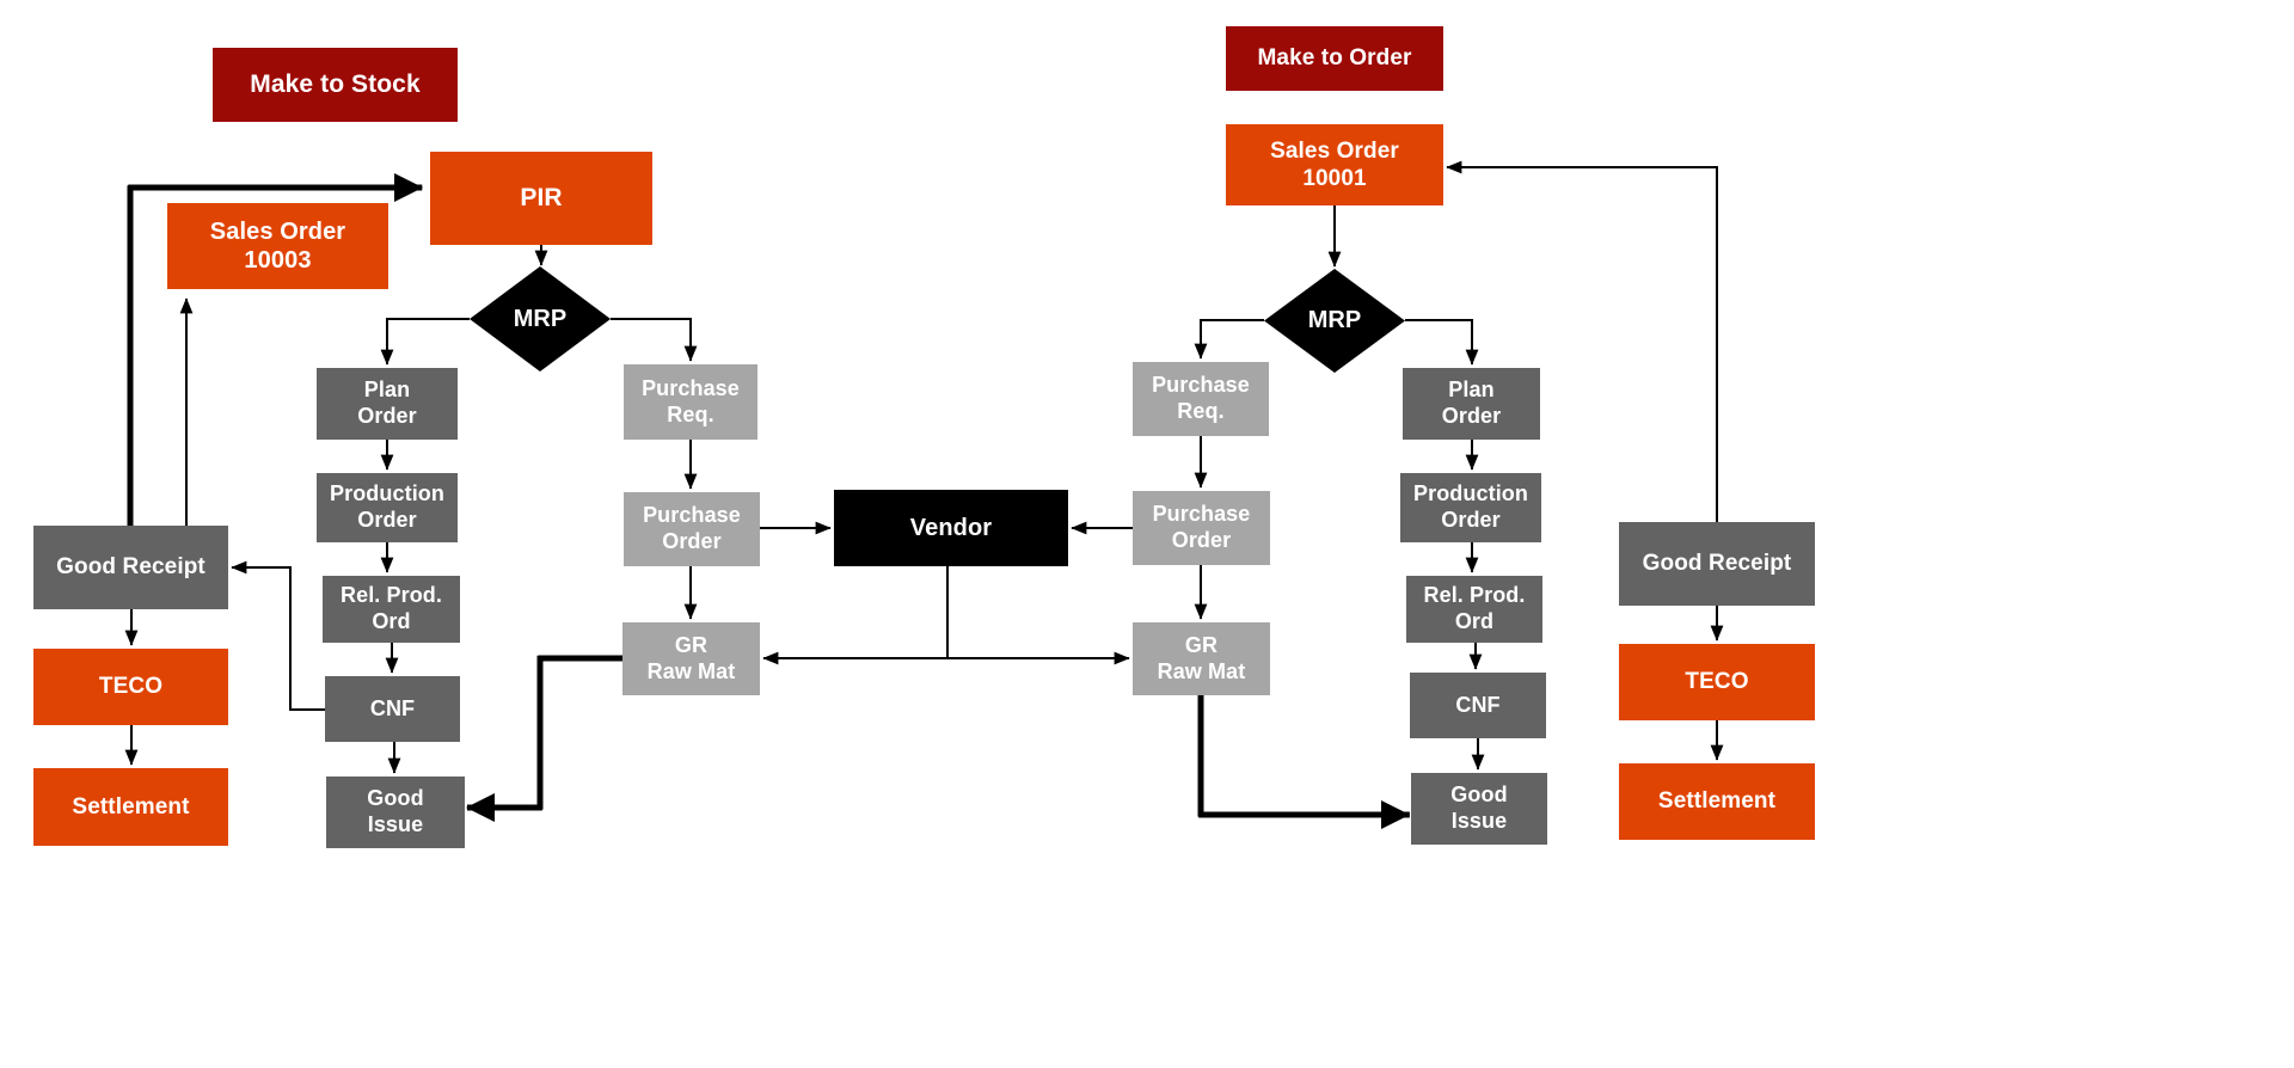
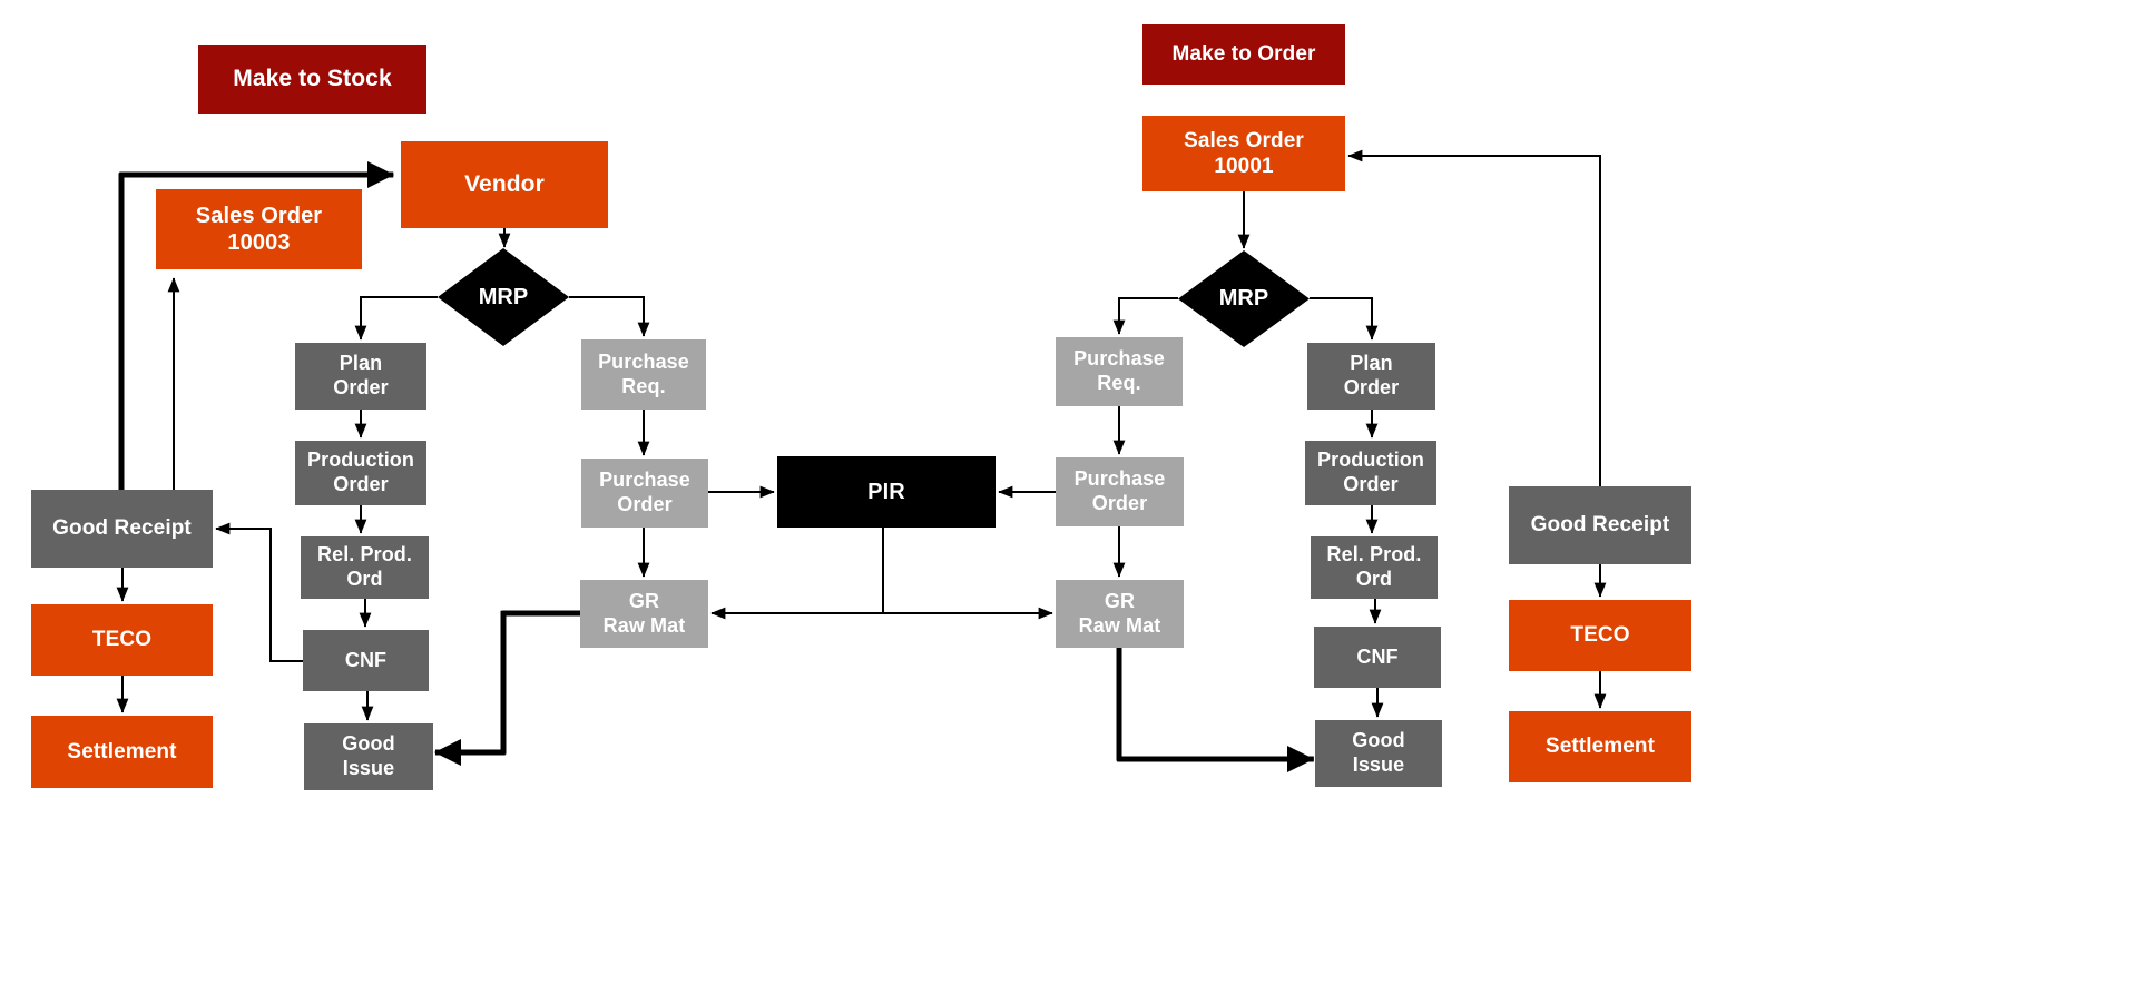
  Make to Stock
  Sales Order
  10003
- PIR
+ Vendor
  MRP
  Plan
  Order
  Production
  Order
  Rel. Prod.
  Ord
  CNF
  Good
  Issue
  Good Receipt
  TECO
  Settlement
  Purchase
  Req.
  Purchase
  Order
  GR
  Raw Mat
- Vendor
+ PIR
  Purchase
  Req.
  Purchase
  Order
  GR
  Raw Mat
  Make to Order
  Sales Order
  10001
  MRP
  Plan
  Order
  Production
  Order
  Rel. Prod.
  Ord
  CNF
  Good
  Issue
  Good Receipt
  TECO
  Settlement
